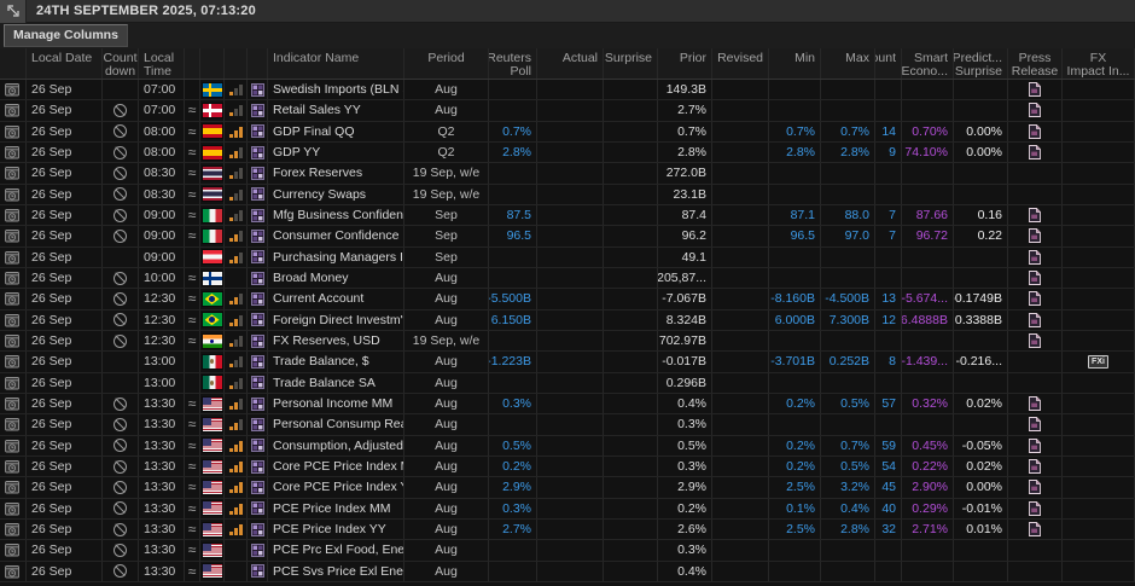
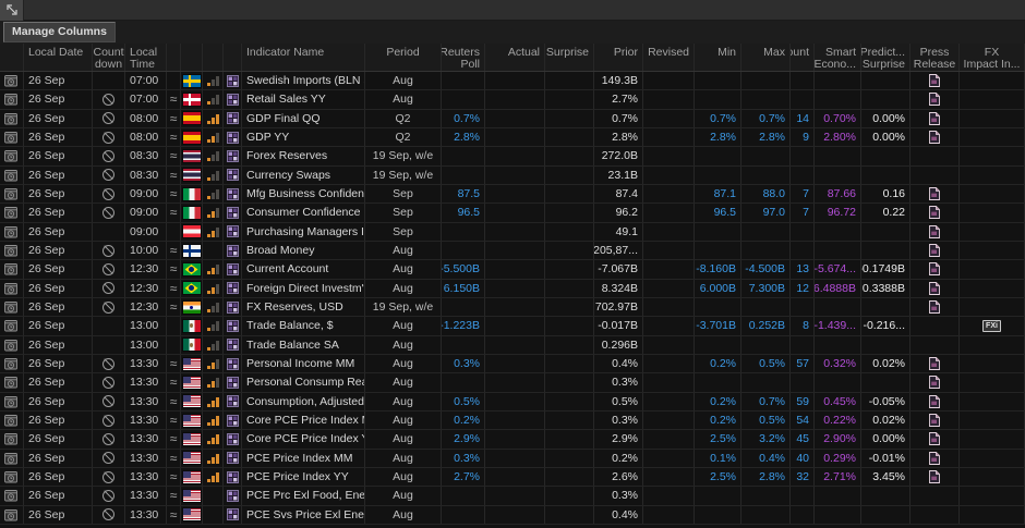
- 24TH SEPTEMBER 2025, 07:13:20
  Manage Columns
  Local Date
  Count
  down
  Local
  Time
  Indicator Name
  Period
  Reuters
  Poll
  Actual
  Surprise
  Prior
  Revised
  Min
  Max
  ount
  Smart
  Econo...
  Predict...
  Surprise
  Press
  Release
  FX
  Impact In...
  26 Sep
  07:00
  Swedish Imports (BLN
  Aug
  149.3B
  26 Sep
  07:00
  ≈
  Retail Sales YY
  Aug
  2.7%
  26 Sep
  08:00
  ≈
  GDP Final QQ
  Q2
  0.7%
  0.7%
  0.7%
  0.7%
  14
  0.70%
  0.00%
  26 Sep
  08:00
  ≈
  GDP YY
  Q2
  2.8%
  2.8%
  2.8%
  2.8%
  9
- 74.10%
+ 2.80%
  0.00%
  26 Sep
  08:30
  ≈
  Forex Reserves
  19 Sep, w/e
  272.0B
  26 Sep
  08:30
  ≈
  Currency Swaps
  19 Sep, w/e
  23.1B
  26 Sep
  09:00
  ≈
  Mfg Business Confiden
  Sep
  87.5
  87.4
  87.1
  88.0
  7
  87.66
  0.16
  26 Sep
  09:00
  ≈
  Consumer Confidence
  Sep
  96.5
  96.2
  96.5
  97.0
  7
  96.72
  0.22
  26 Sep
  09:00
  Purchasing Managers I
  Sep
  49.1
  26 Sep
  10:00
  ≈
  Broad Money
  Aug
  205,87...
  26 Sep
  12:30
  ≈
  Current Account
  Aug
  -5.500B
  -7.067B
  -8.160B
  -4.500B
  13
  -5.674...
  -0.1749B
  26 Sep
  12:30
  ≈
  Foreign Direct Investm'
  Aug
  6.150B
  8.324B
  6.000B
  7.300B
  12
  6.4888B
  0.3388B
  26 Sep
  12:30
  ≈
  FX Reserves, USD
  19 Sep, w/e
  702.97B
  26 Sep
  13:00
  Trade Balance, $
  Aug
  -1.223B
  -0.017B
  -3.701B
  0.252B
  8
  -1.439...
  -0.216...
  26 Sep
  13:00
  Trade Balance SA
  Aug
  0.296B
  26 Sep
  13:30
  ≈
  Personal Income MM
  Aug
  0.3%
  0.4%
  0.2%
  0.5%
  57
  0.32%
  0.02%
  26 Sep
  13:30
  ≈
  Personal Consump Rea
  Aug
  0.3%
  26 Sep
  13:30
  ≈
  Consumption, Adjusted
  Aug
  0.5%
  0.5%
  0.2%
  0.7%
  59
  0.45%
  -0.05%
  26 Sep
  13:30
  ≈
  Core PCE Price Index
  Aug
  0.2%
  0.3%
  0.2%
  0.5%
  54
  0.22%
  0.02%
  26 Sep
  13:30
  ≈
  Core PCE Price Index Y
  Aug
  2.9%
  2.9%
  2.5%
  3.2%
  45
  2.90%
  0.00%
  26 Sep
  13:30
  ≈
  PCE Price Index MM
  Aug
  0.3%
  0.2%
  0.1%
  0.4%
  40
  0.29%
  -0.01%
  26 Sep
  13:30
  ≈
  PCE Price Index YY
  Aug
  2.7%
  2.6%
  2.5%
  2.8%
  32
  2.71%
- 0.01%
+ 3.45%
  26 Sep
  13:30
  ≈
  PCE Prc Exl Food, Ene
  Aug
  0.3%
  26 Sep
  13:30
  ≈
  PCE Svs Price Exl Ene
  Aug
  0.4%
